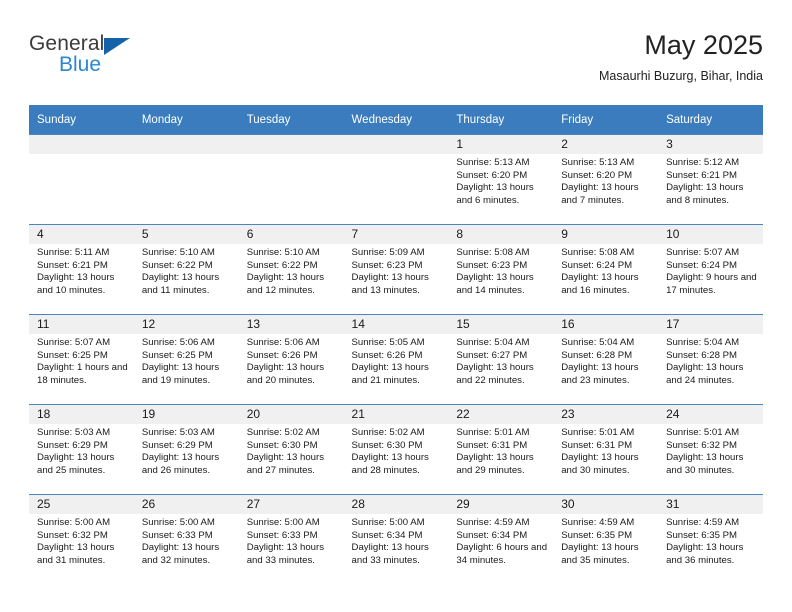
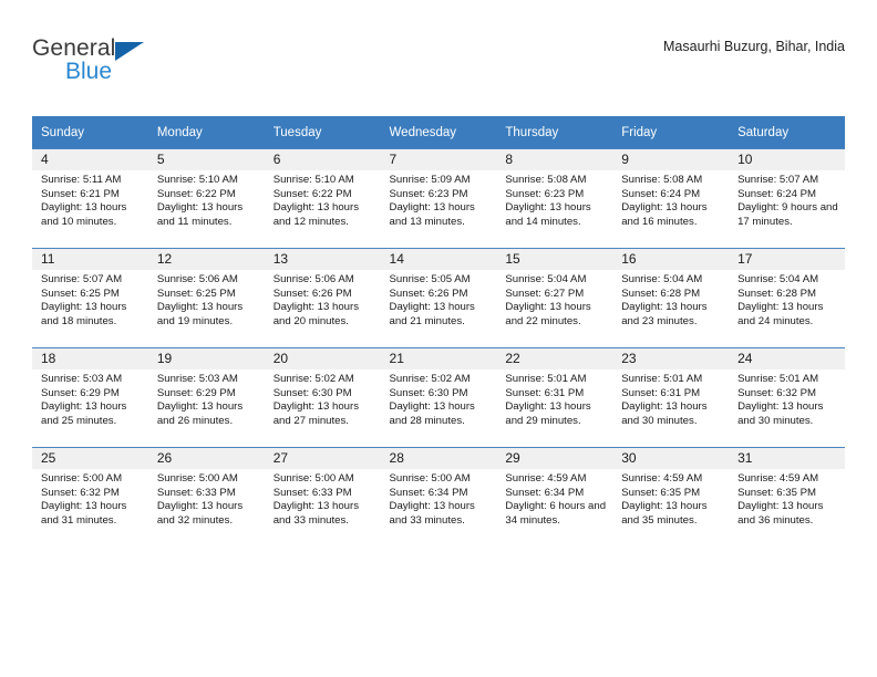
  General
  Blue
- May 2025
  Masaurhi Buzurg, Bihar, India
  Sunday	Monday	Tuesday	Wednesday	Thursday	Friday	Saturday
- 				1Sunrise: 5:13 AMSunset: 6:20 PMDaylight: 13 hours and 6 minutes.	2Sunrise: 5:13 AMSunset: 6:20 PMDaylight: 13 hours and 7 minutes.	3Sunrise: 5:12 AMSunset: 6:21 PMDaylight: 13 hours and 8 minutes.
  4Sunrise: 5:11 AMSunset: 6:21 PMDaylight: 13 hours and 10 minutes.	5Sunrise: 5:10 AMSunset: 6:22 PMDaylight: 13 hours and 11 minutes.	6Sunrise: 5:10 AMSunset: 6:22 PMDaylight: 13 hours and 12 minutes.	7Sunrise: 5:09 AMSunset: 6:23 PMDaylight: 13 hours and 13 minutes.	8Sunrise: 5:08 AMSunset: 6:23 PMDaylight: 13 hours and 14 minutes.	9Sunrise: 5:08 AMSunset: 6:24 PMDaylight: 13 hours and 16 minutes.	10Sunrise: 5:07 AMSunset: 6:24 PMDaylight: 9 hours and 17 minutes.
- 11Sunrise: 5:07 AMSunset: 6:25 PMDaylight: 1 hours and 18 minutes.	12Sunrise: 5:06 AMSunset: 6:25 PMDaylight: 13 hours and 19 minutes.	13Sunrise: 5:06 AMSunset: 6:26 PMDaylight: 13 hours and 20 minutes.	14Sunrise: 5:05 AMSunset: 6:26 PMDaylight: 13 hours and 21 minutes.	15Sunrise: 5:04 AMSunset: 6:27 PMDaylight: 13 hours and 22 minutes.	16Sunrise: 5:04 AMSunset: 6:28 PMDaylight: 13 hours and 23 minutes.	17Sunrise: 5:04 AMSunset: 6:28 PMDaylight: 13 hours and 24 minutes.
+ 11Sunrise: 5:07 AMSunset: 6:25 PMDaylight: 13 hours and 18 minutes.	12Sunrise: 5:06 AMSunset: 6:25 PMDaylight: 13 hours and 19 minutes.	13Sunrise: 5:06 AMSunset: 6:26 PMDaylight: 13 hours and 20 minutes.	14Sunrise: 5:05 AMSunset: 6:26 PMDaylight: 13 hours and 21 minutes.	15Sunrise: 5:04 AMSunset: 6:27 PMDaylight: 13 hours and 22 minutes.	16Sunrise: 5:04 AMSunset: 6:28 PMDaylight: 13 hours and 23 minutes.	17Sunrise: 5:04 AMSunset: 6:28 PMDaylight: 13 hours and 24 minutes.
  18Sunrise: 5:03 AMSunset: 6:29 PMDaylight: 13 hours and 25 minutes.	19Sunrise: 5:03 AMSunset: 6:29 PMDaylight: 13 hours and 26 minutes.	20Sunrise: 5:02 AMSunset: 6:30 PMDaylight: 13 hours and 27 minutes.	21Sunrise: 5:02 AMSunset: 6:30 PMDaylight: 13 hours and 28 minutes.	22Sunrise: 5:01 AMSunset: 6:31 PMDaylight: 13 hours and 29 minutes.	23Sunrise: 5:01 AMSunset: 6:31 PMDaylight: 13 hours and 30 minutes.	24Sunrise: 5:01 AMSunset: 6:32 PMDaylight: 13 hours and 30 minutes.
  25Sunrise: 5:00 AMSunset: 6:32 PMDaylight: 13 hours and 31 minutes.	26Sunrise: 5:00 AMSunset: 6:33 PMDaylight: 13 hours and 32 minutes.	27Sunrise: 5:00 AMSunset: 6:33 PMDaylight: 13 hours and 33 minutes.	28Sunrise: 5:00 AMSunset: 6:34 PMDaylight: 13 hours and 33 minutes.	29Sunrise: 4:59 AMSunset: 6:34 PMDaylight: 6 hours and 34 minutes.	30Sunrise: 4:59 AMSunset: 6:35 PMDaylight: 13 hours and 35 minutes.	31Sunrise: 4:59 AMSunset: 6:35 PMDaylight: 13 hours and 36 minutes.
